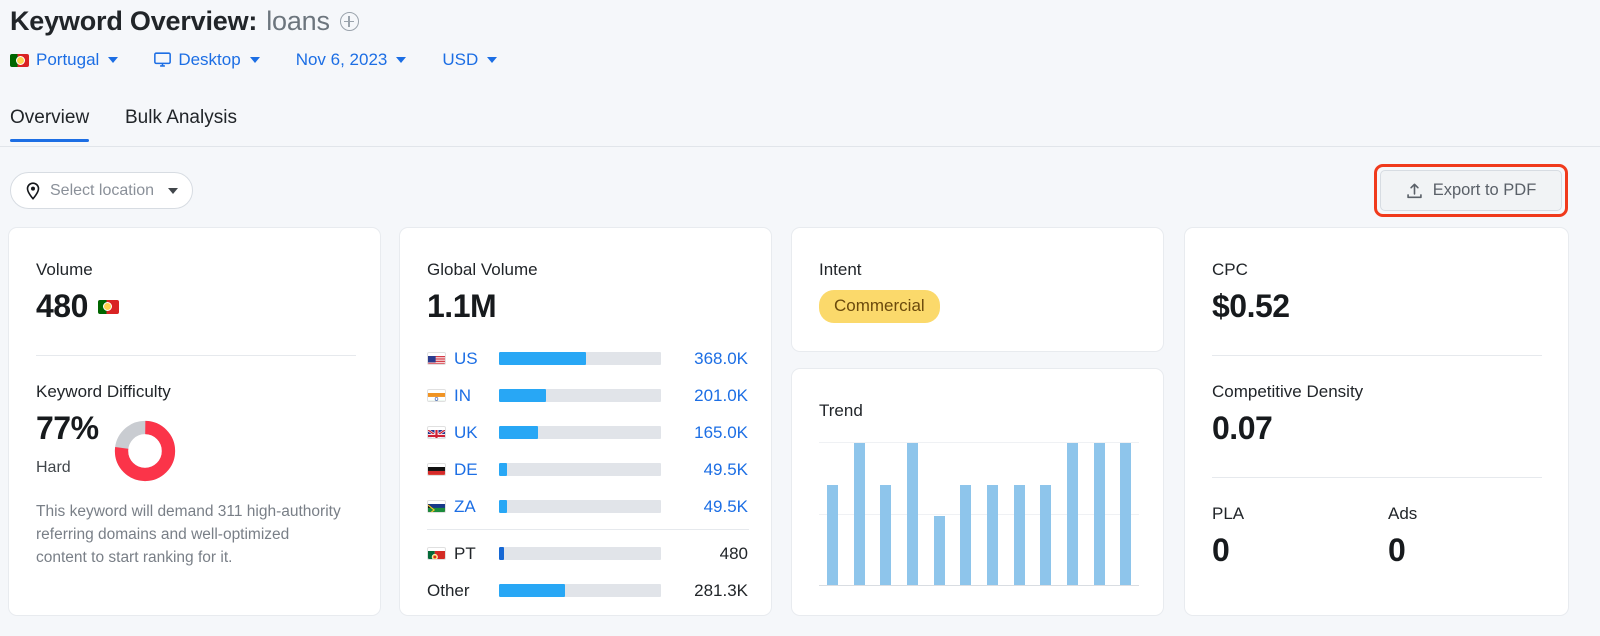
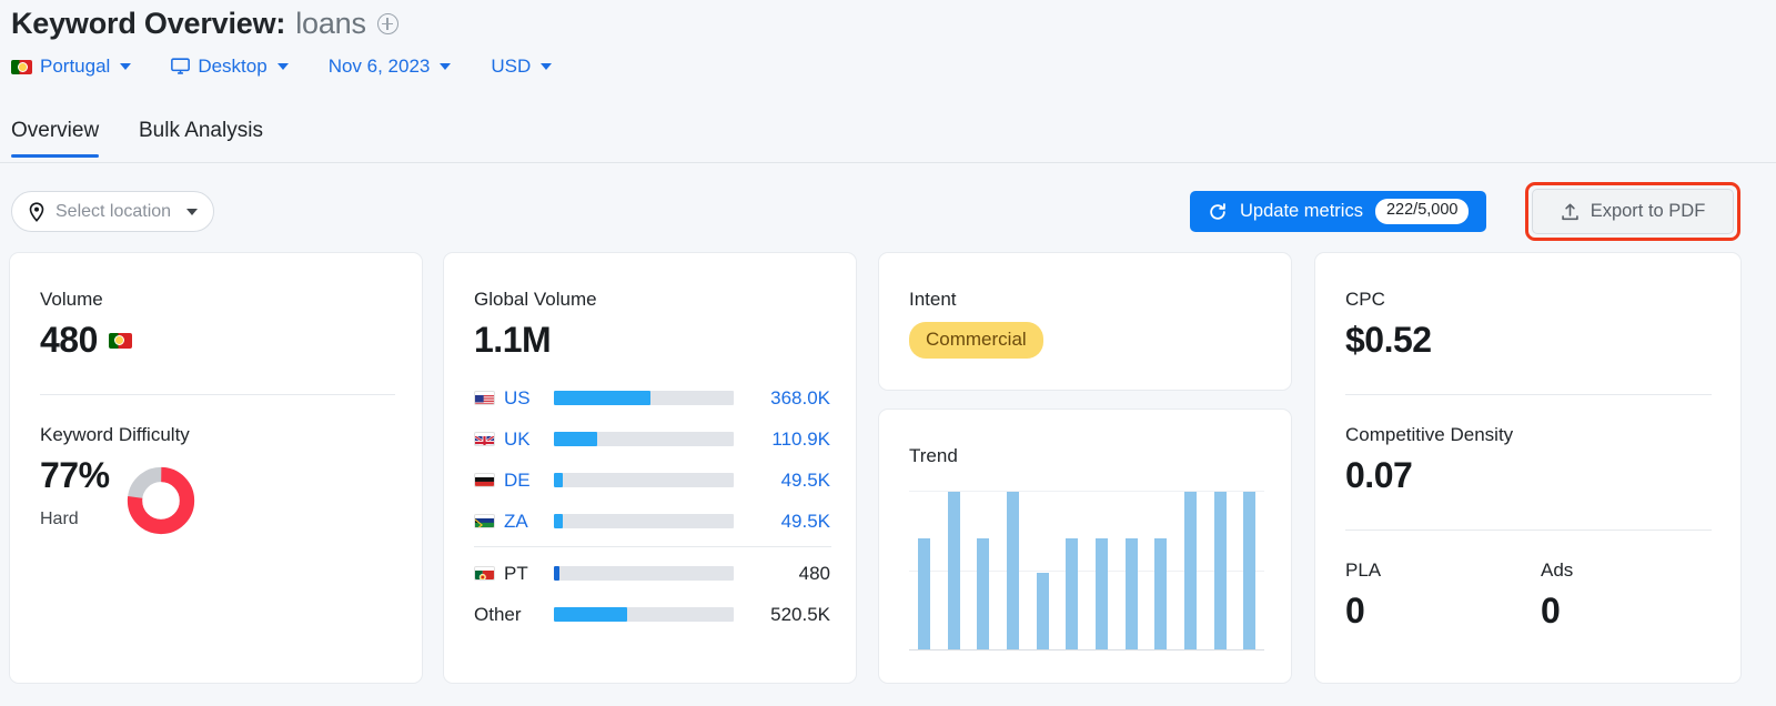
  Keyword Overview:
  loans
  Portugal
  Desktop
  Nov 6, 2023
  USD
  Overview
  Bulk Analysis
  Select location
+ Update metrics
+ 222/5,000
  Export to PDF
  Volume
  480
  Keyword Difficulty
  77%
  Hard
- This keyword will demand 311 high-authority referring domains and well-optimized content to start ranking for it.
  Global Volume
  1.1M
  US
  368.0K
- IN
- 201.0K
  UK
- 165.0K
+ 110.9K
  DE
  49.5K
  ZA
  49.5K
  PT
  480
  Other
- 281.3K
+ 520.5K
  Intent
  Commercial
  Trend
  CPC
  $0.52
  Competitive Density
  0.07
  PLA
  0
  Ads
  0
